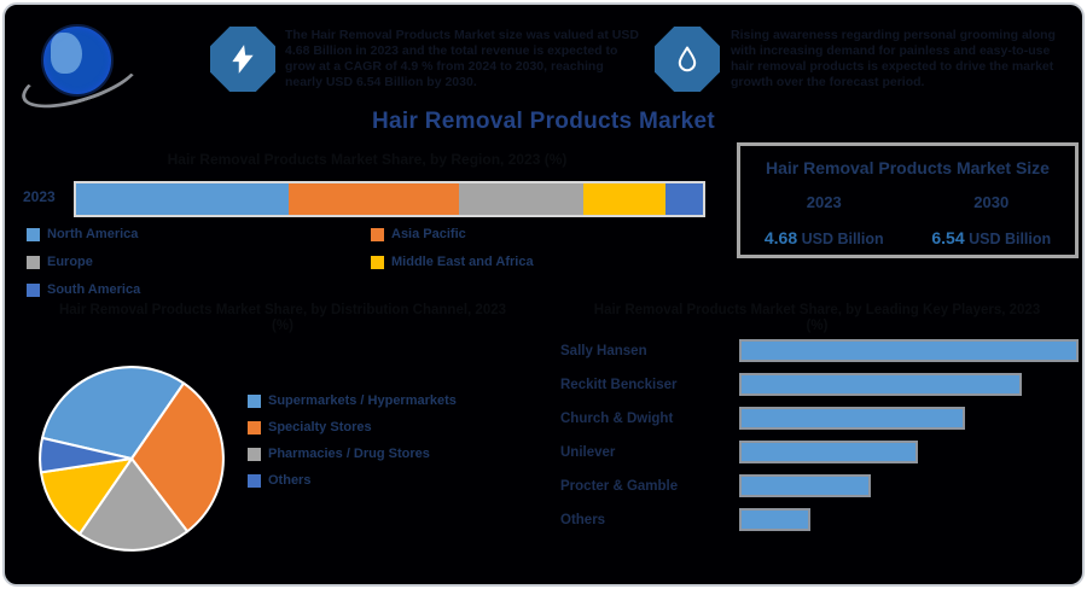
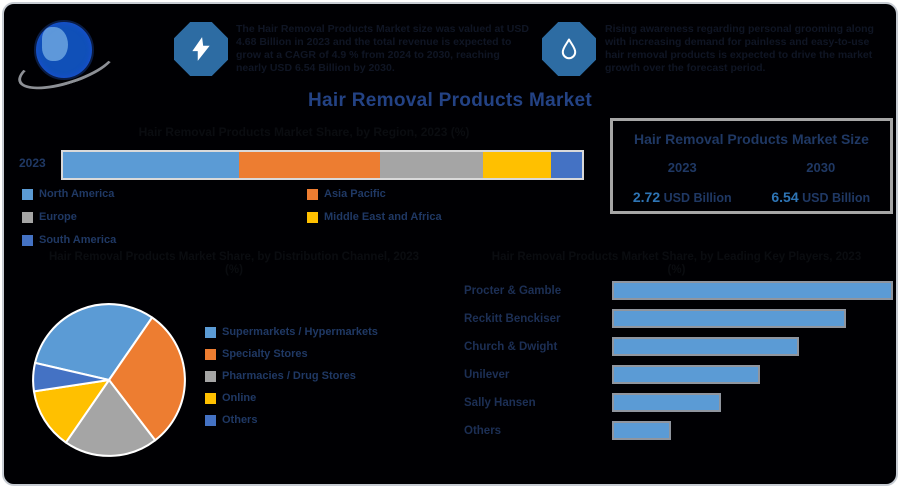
  The Hair Removal Products Market size was valued at USD 4.68 Billion in 2023 and the total revenue is expected to grow at a CAGR of 4.9 % from 2024 to 2030, reaching nearly USD 6.54 Billion by 2030.
  Rising awareness regarding personal grooming along with increasing demand for painless and easy-to-use hair removal products is expected to drive the market growth over the forecast period.
  Hair Removal Products Market
  2023
  North America
  Europe
  South America
  Asia Pacific
  Middle East and Africa
  Hair Removal Products Market Size
  2023
  2030
- 4.68 USD Billion
+ 2.72 USD Billion
  6.54 USD Billion
  Supermarkets / Hypermarkets
  Specialty Stores
  Pharmacies / Drug Stores
+ Online
  Others
- Sally Hansen
+ Procter & Gamble
  Reckitt Benckiser
  Church & Dwight
  Unilever
- Procter & Gamble
+ Sally Hansen
  Others
